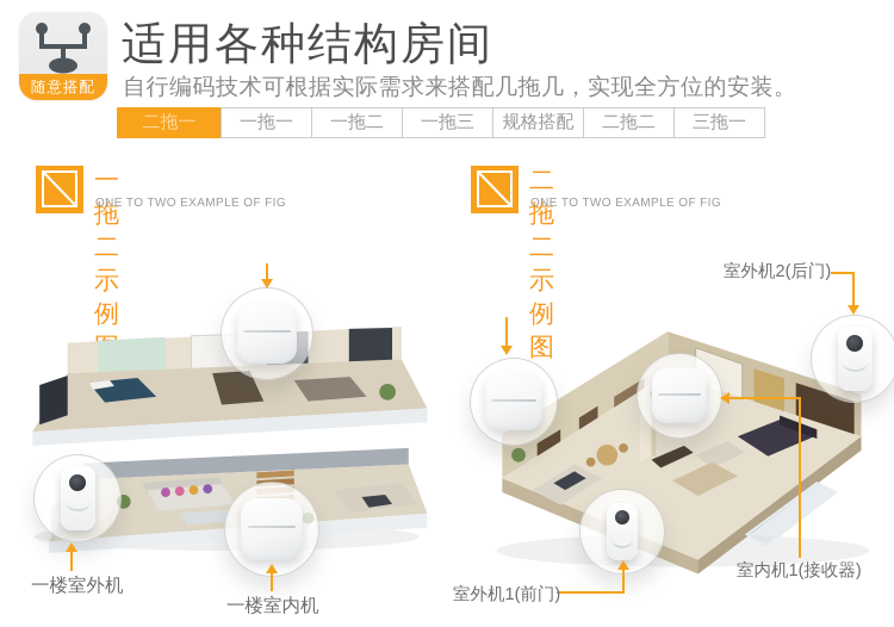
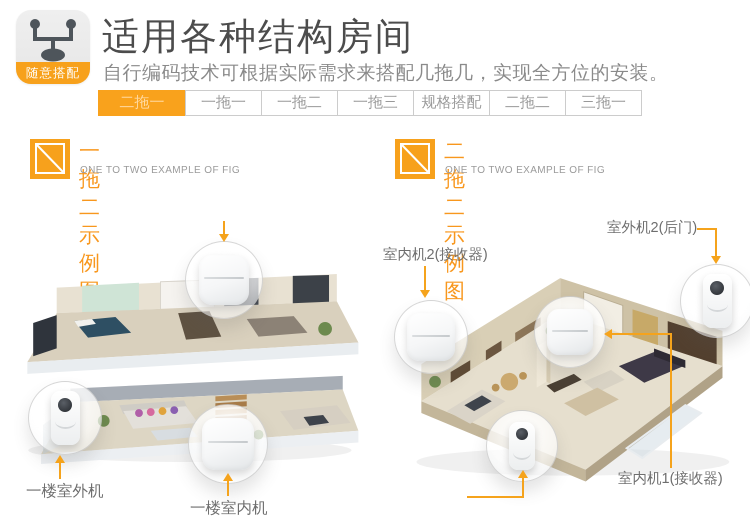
  随意搭配
  适用各种结构房间
  自行编码技术可根据实际需求来搭配几拖几，实现全方位的安装。
  二拖一
  一拖一
  一拖二
  一拖三
  规格搭配
  二拖二
  三拖一
  一拖二示例
  ONE TO TWO EXAMPLE OF FIG
  二拖二示例图
  ONE TO TWO EXAMPLE OF FIG
  一楼室外机
  一楼室内机
  室外机2(后门)
+ 室内机2(接收器)
  室内机1(接收器)
- 室外机1(前门)
